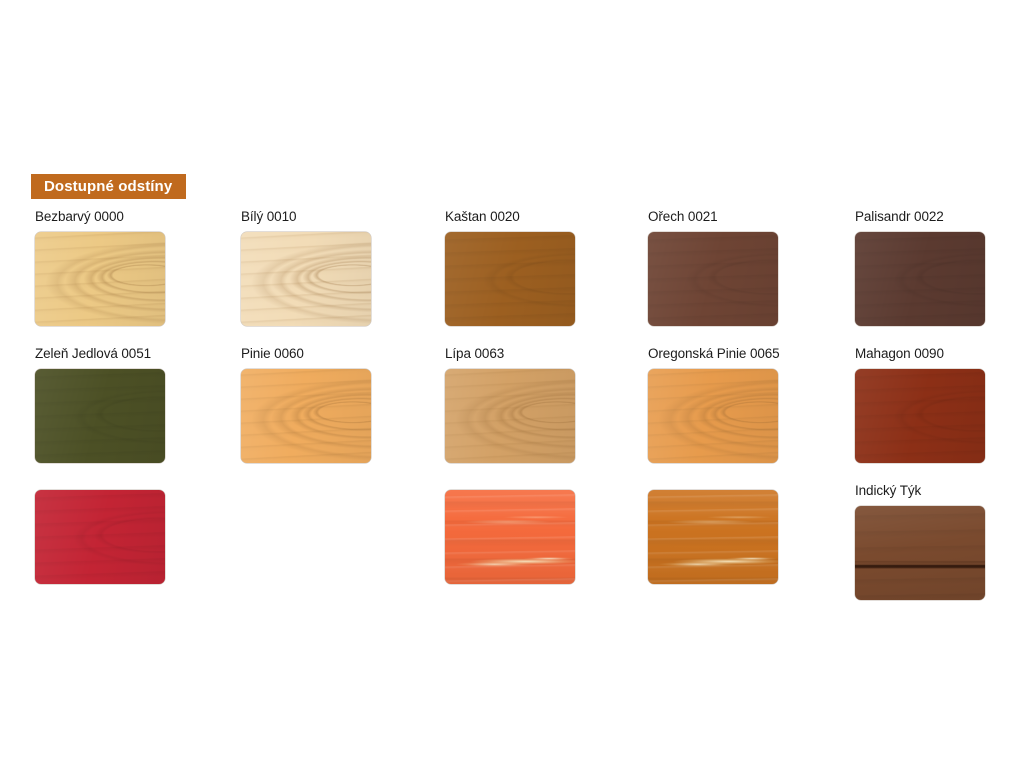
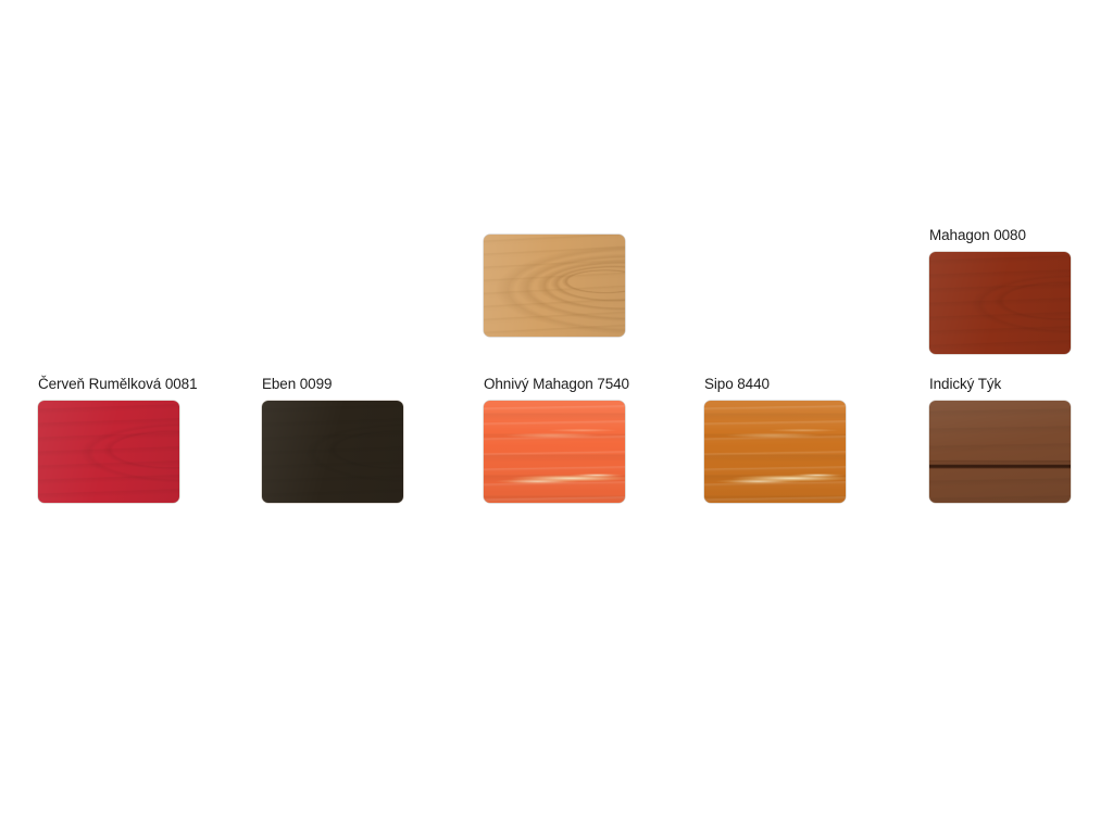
- Dostupné odstíny
- Bezbarvý 0000
- Bílý 0010
- Kaštan 0020
- Ořech 0021
- Palisandr 0022
- Zeleň Jedlová 0051
- Pinie 0060
- Lípa 0063
- Oregonská Pinie 0065
- Mahagon 0090
+ Mahagon 0080
+ Červeň Rumělková 0081
+ Eben 0099
+ Ohnivý Mahagon 7540
+ Sipo 8440
  Indický Týk
